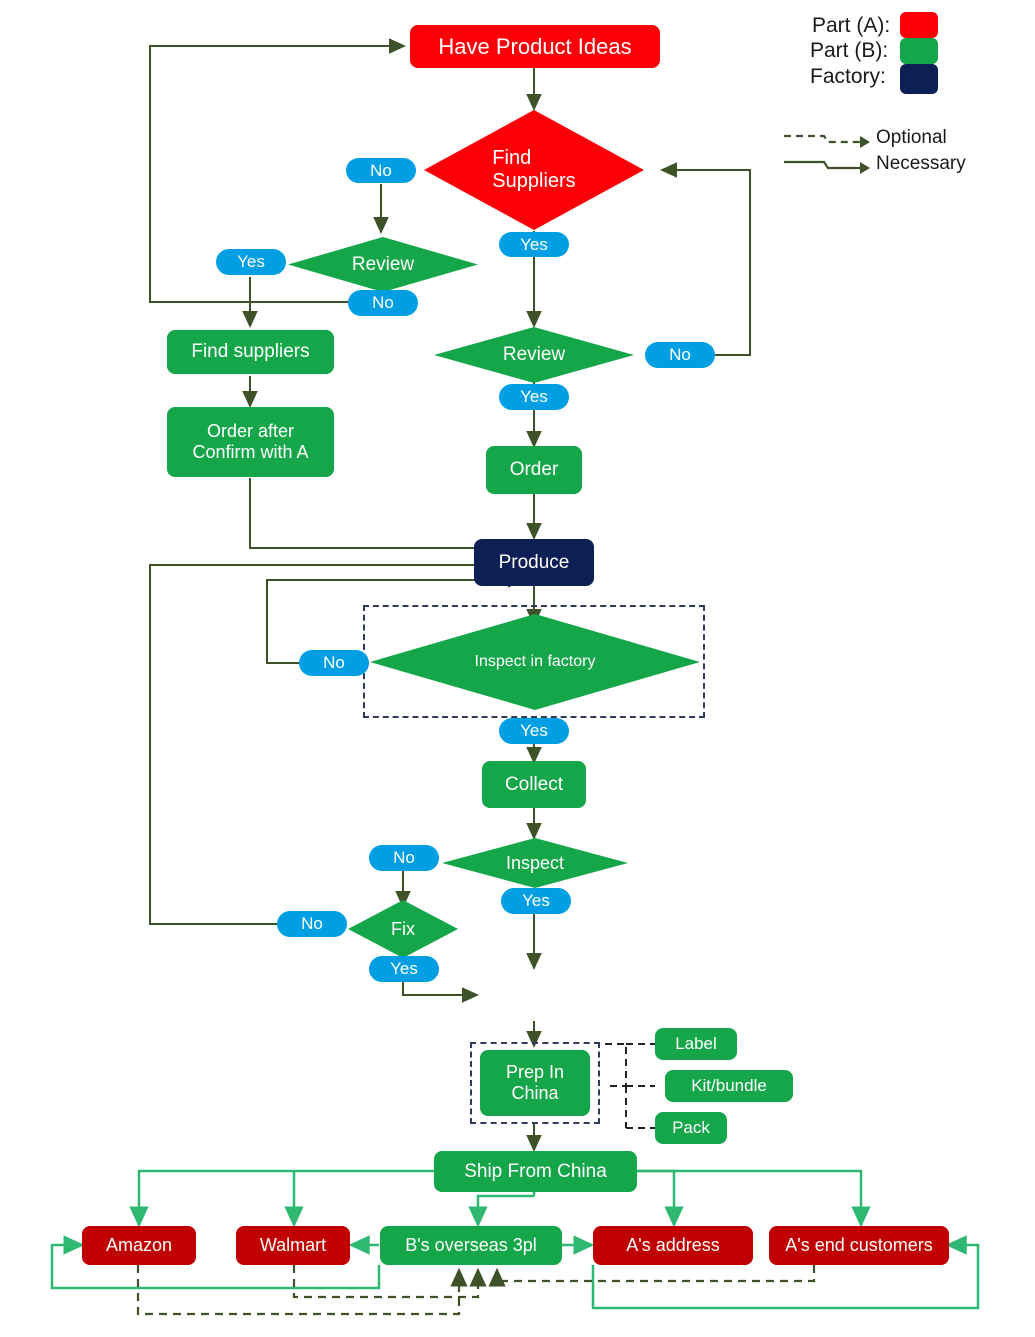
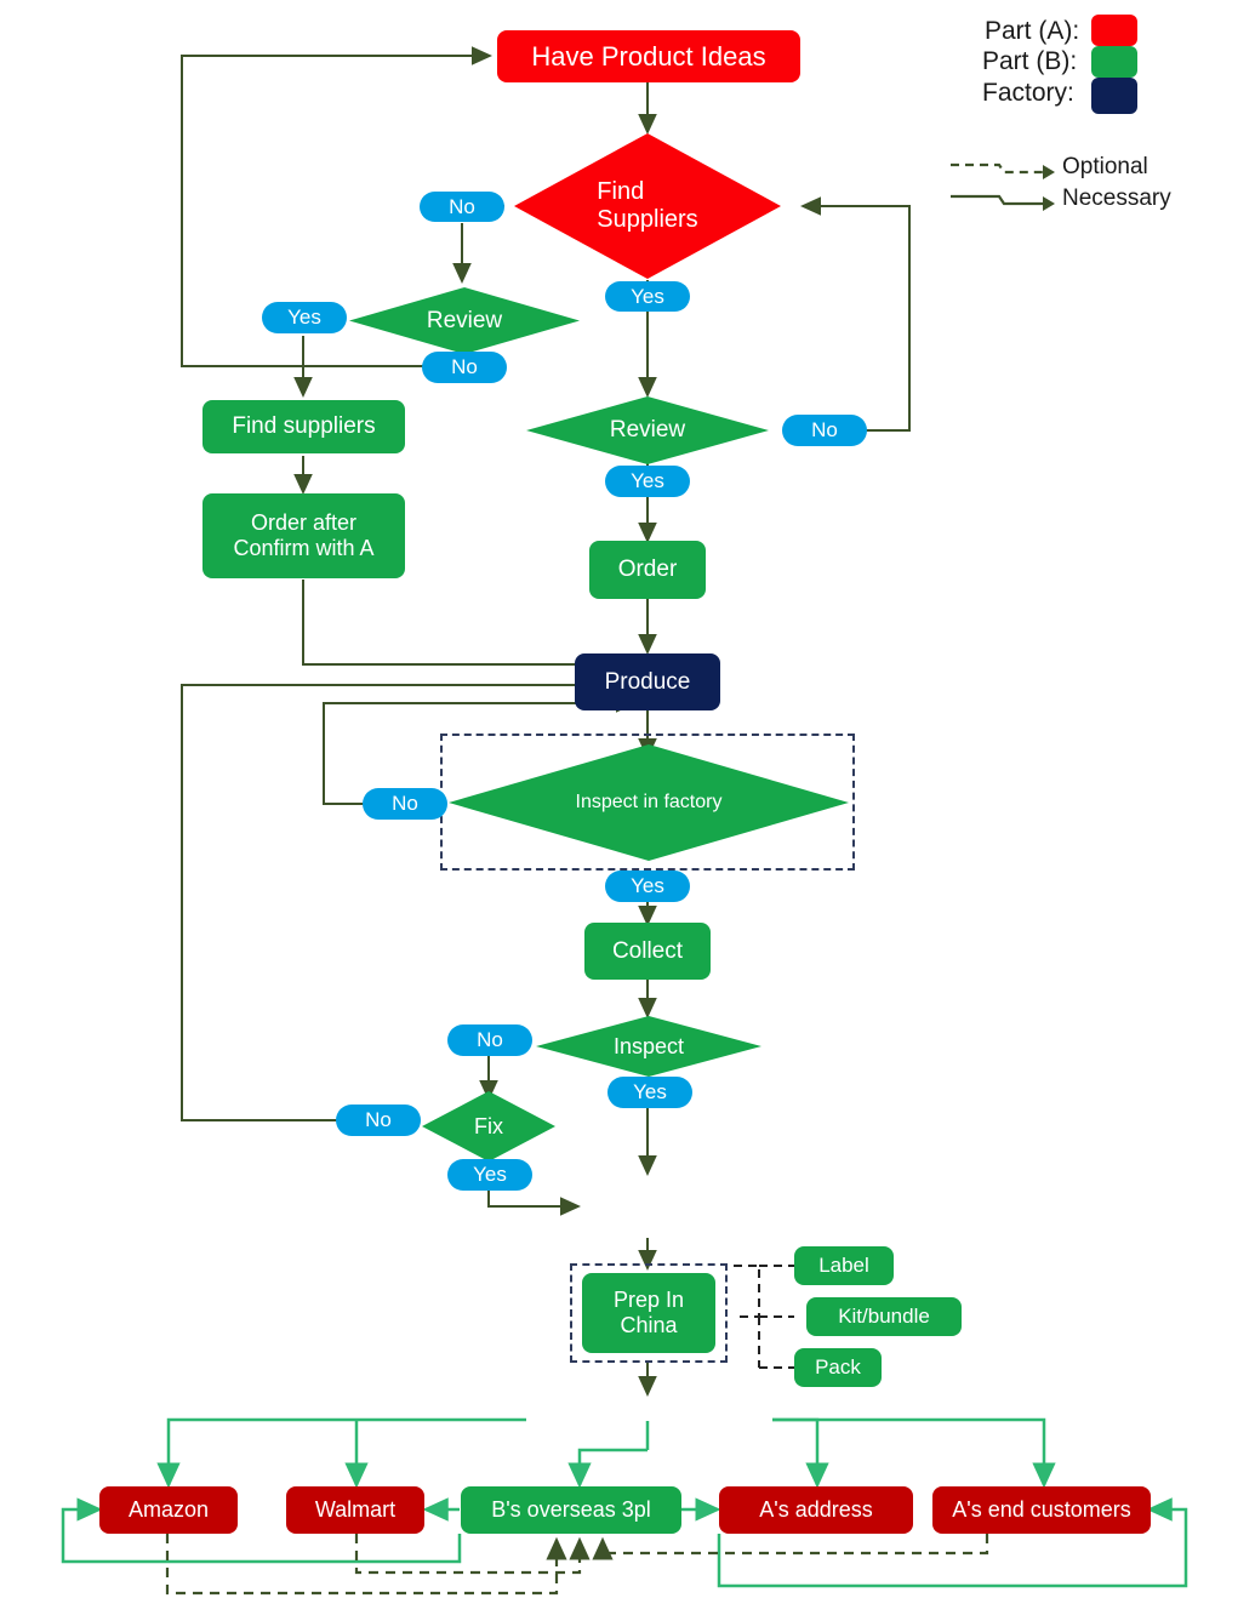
  Have Product Ideas
  Find
  Suppliers
  No
  Yes
  Review
  Yes
  No
  Find suppliers
  Order after
  Confirm with A
  Review
  No
  Yes
  Order
  Produce
  Inspect in factory
  No
  Yes
  Collect
  Inspect
  No
  Yes
  Fix
  No
  Yes
  Prep In
  China
  Label
  Kit/bundle
  Pack
- Ship From China
  Amazon
  Walmart
  B's overseas 3pl
  A's address
  A's end customers
  Part (A):
  Part (B):
  Factory:
  Optional
  Necessary
